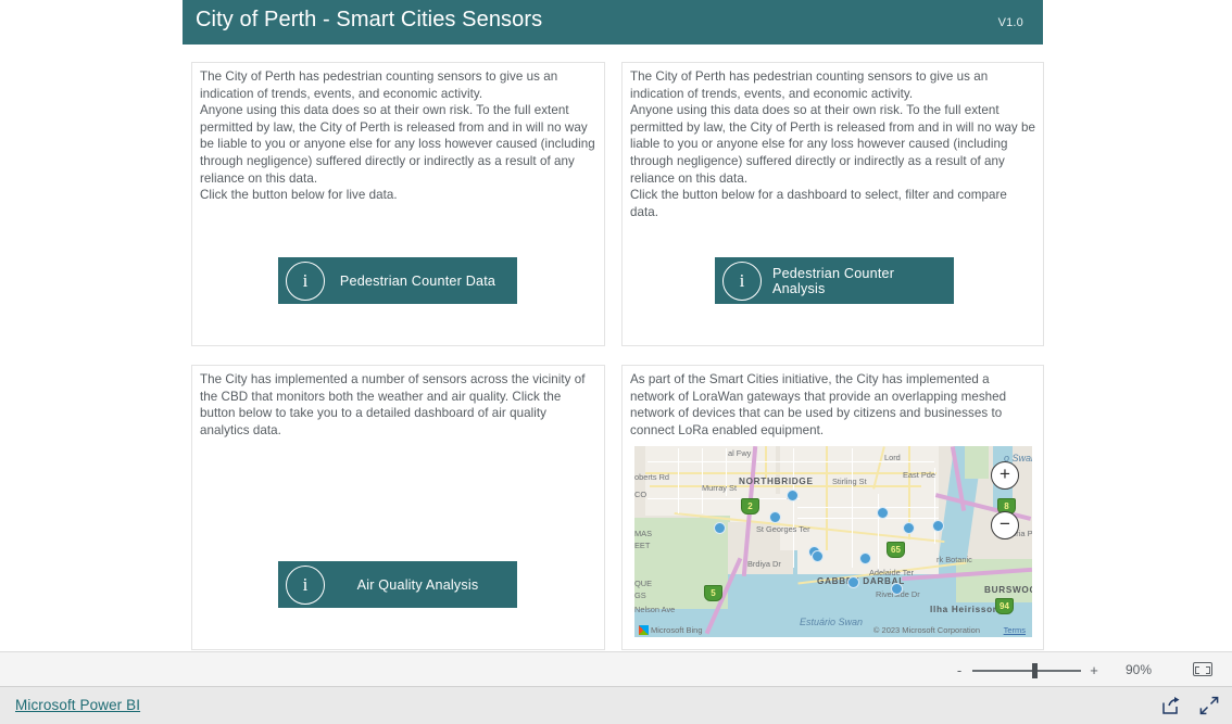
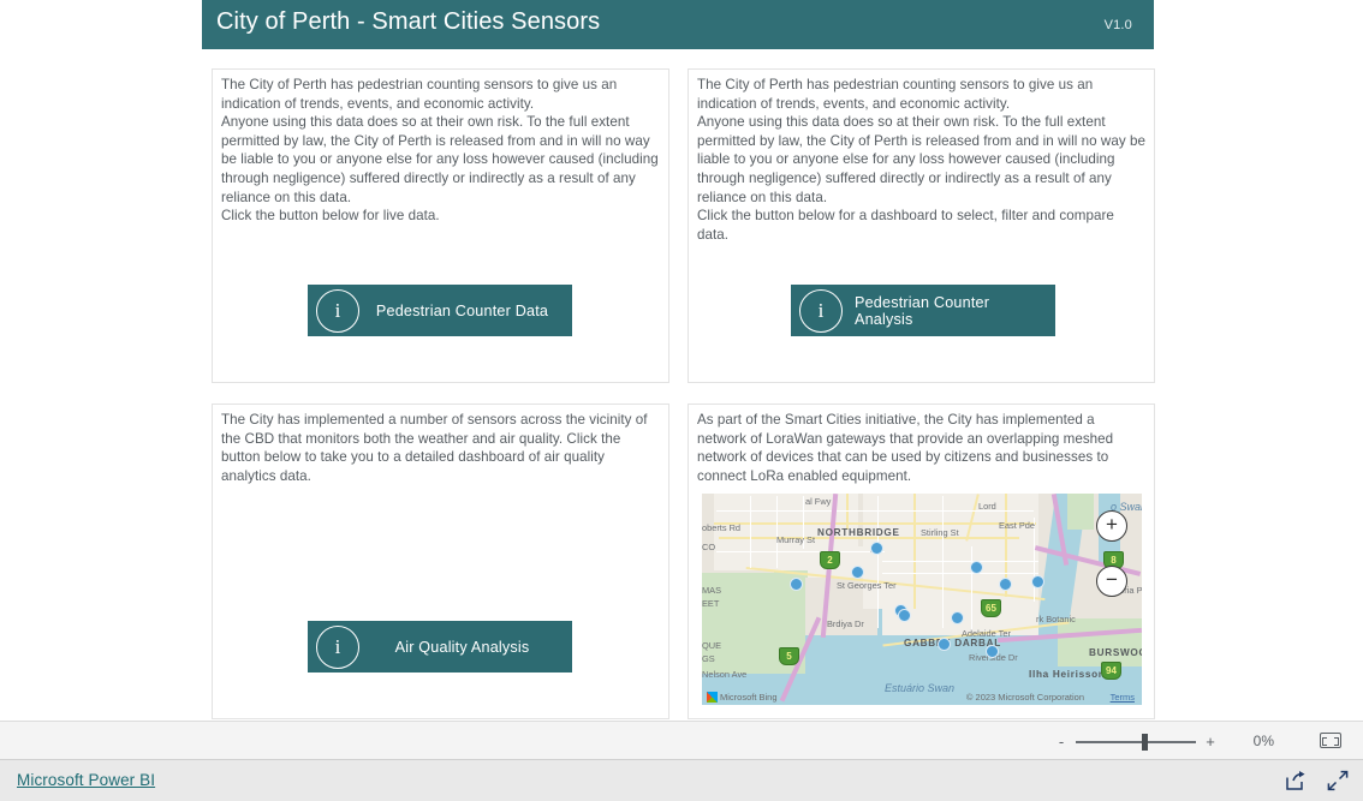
  City of Perth - Smart Cities Sensors
  V1.0
  The City of Perth has pedestrian counting sensors to give us an indication of trends, events, and economic activity.
  Anyone using this data does so at their own risk. To the full extent permitted by law, the City of Perth is released from and in will no way be liable to you or anyone else for any loss however caused (including through negligence) suffered directly or indirectly as a result of any reliance on this data.
  Click the button below for live data.
  i
  Pedestrian Counter Data
  The City of Perth has pedestrian counting sensors to give us an indication of trends, events, and economic activity.
  Anyone using this data does so at their own risk. To the full extent permitted by law, the City of Perth is released from and in will no way be liable to you or anyone else for any loss however caused (including through negligence) suffered directly or indirectly as a result of any reliance on this data.
  Click the button below for a dashboard to select, filter and compare data.
  i
  Pedestrian Counter Analysis
  The City has implemented a number of sensors across the vicinity of the CBD that monitors both the weather and air quality. Click the button below to take you to a detailed dashboard of air quality analytics data.
  i
  Air Quality Analysis
  As part of the Smart Cities initiative, the City has implemented a network of LoraWan gateways that provide an overlapping meshed network of devices that can be used by citizens and businesses to connect LoRa enabled equipment.
  NORTHBRIDGE
  GABB DARBAL
  BURSWO
  oberts Rd
  CO
  MAS
  EET
  QUE
  GS
  Nelson Ave
  Murray St
  St Georges Ter
  Stirling St
  East Pde
  Lord
  Adelaide Ter
  Riverde Dr
  rk Botanic
  Brdiya Dr
  al Fwy
  Ilha Heirisso
  Estuário Swan
  o Swa
  2
  8
  65
  5
  94
  +
  −
  Microsoft Bing
  © 2023 Microsoft Corporation
  Terms
  -
  +
- 90%
+ 0%
  Microsoft Power BI
